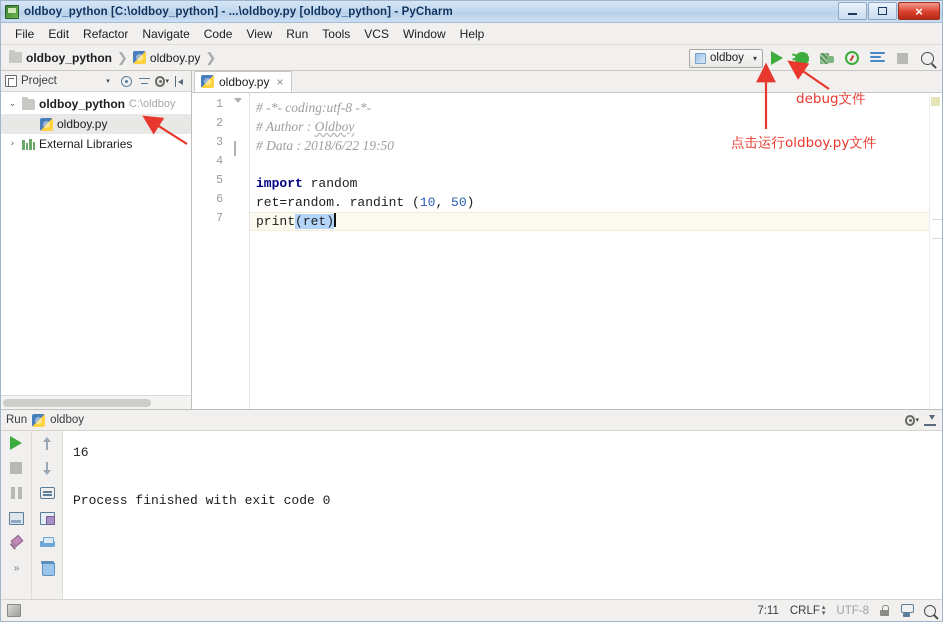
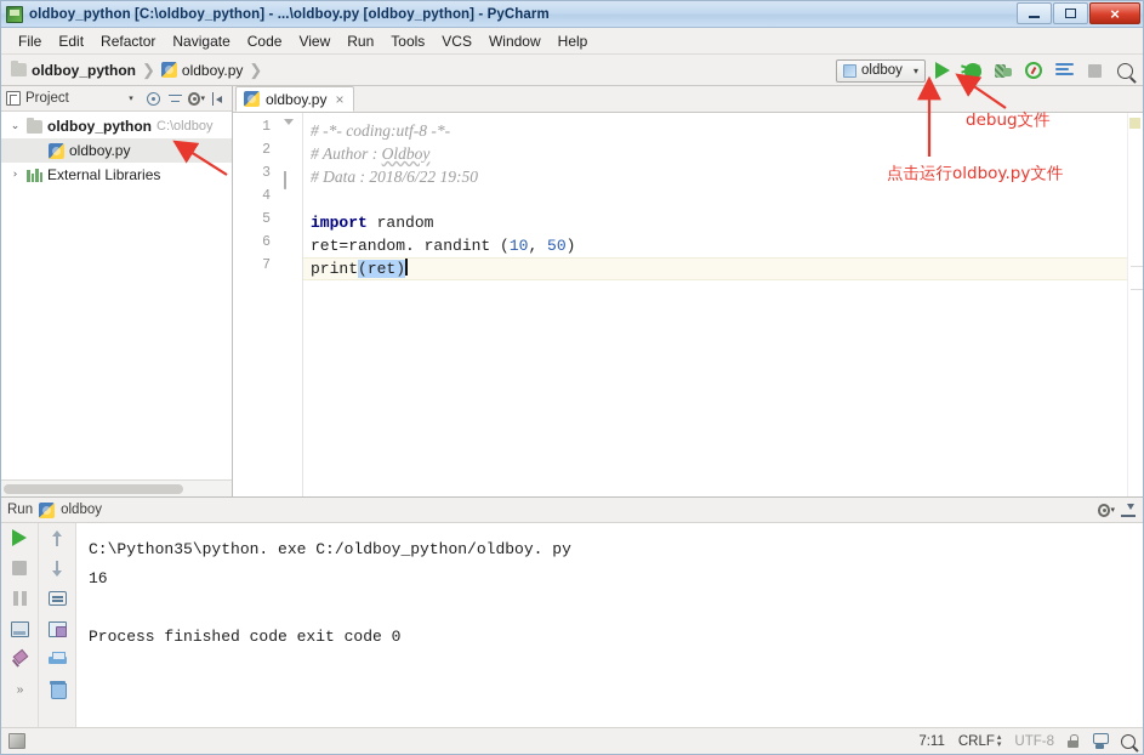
  oldboy_python [C:\oldboy_python] - ...\oldboy.py [oldboy_python] - PyCharm
  ×
  File
  Edit
  Refactor
  Navigate
  Code
  View
  Run
  Tools
  VCS
  Window
  Help
  oldboy_python
  ❯
  oldboy.py
  ❯
  oldboy
  ▾
  Project
  ⌄
  oldboy_python
  C:\oldboy
  oldboy.py
  ›
  External Libraries
  oldboy.py
  ×
  1
  2
  3
  4
  5
  6
  7
  # -*- coding:utf-8 -*-
  # Author : Oldboy
  # Data : 2018/6/22 19:50
  import random
  ret=random. randint (10, 50)
  print(ret)
  Run
  oldboy
  »
+ C:\Python35\python. exe C:/oldboy_python/oldboy. py
  16
- Process finished with exit code 0
+ Process finished code exit code 0
  7:11
  CRLF
  UTF-8
  debug文件
  点击运行oldboy.py文件
